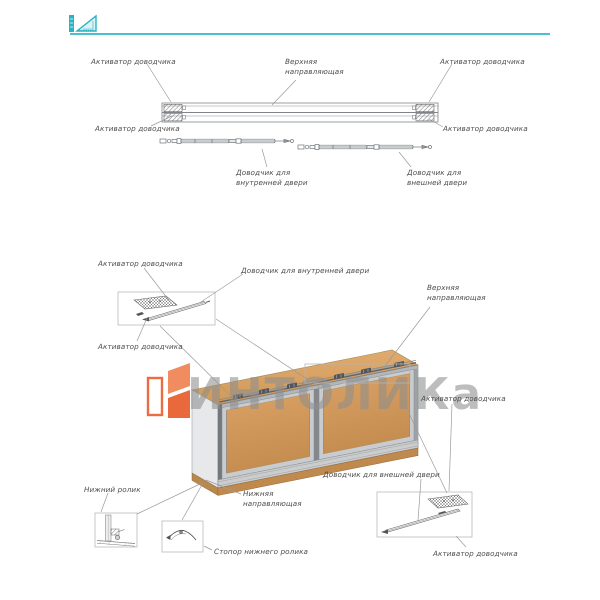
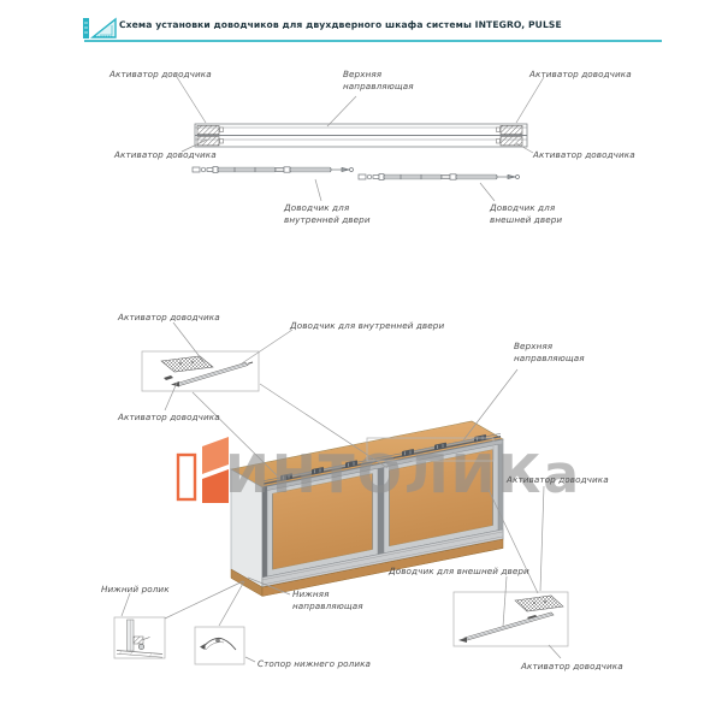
  ИНТОЛИКа
+ Схема установки доводчиков для двухдверного шкафа системы INTEGRO, PULSE
  Активатор доводчика
  Верхняя
  направляющая
  Активатор доводчика
  Активатор доводчика
  Активатор доводчика
  Доводчик для
  внутренней двери
  Доводчик для
  внешней двери
  Активатор доводчика
  Доводчик для внутренней двери
  Активатор доводчика
  Верхняя
  направляющая
  Активатор доводчика
  Нижний ролик
  Нижняя
  направляющая
  Стопор нижнего ролика
  Доводчик для внешней двери
  Активатор доводчика
